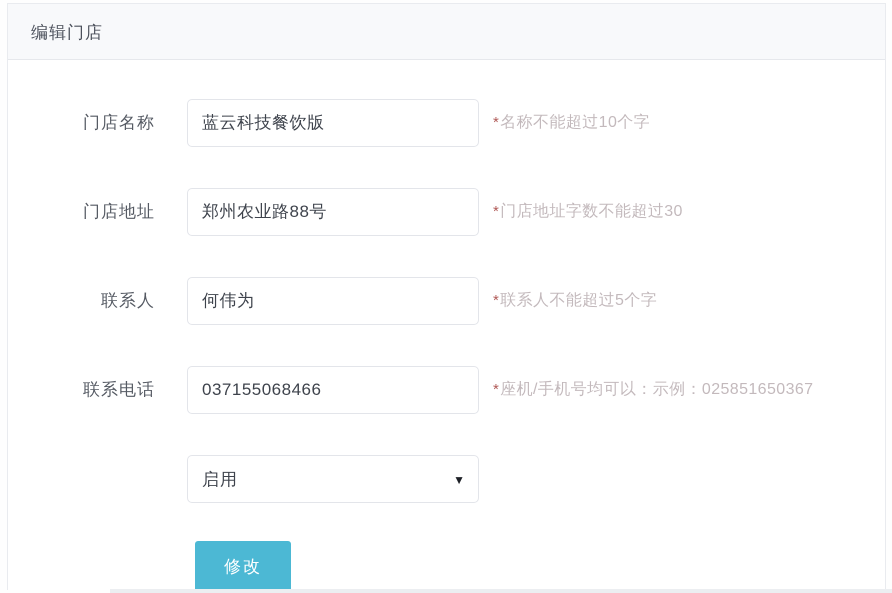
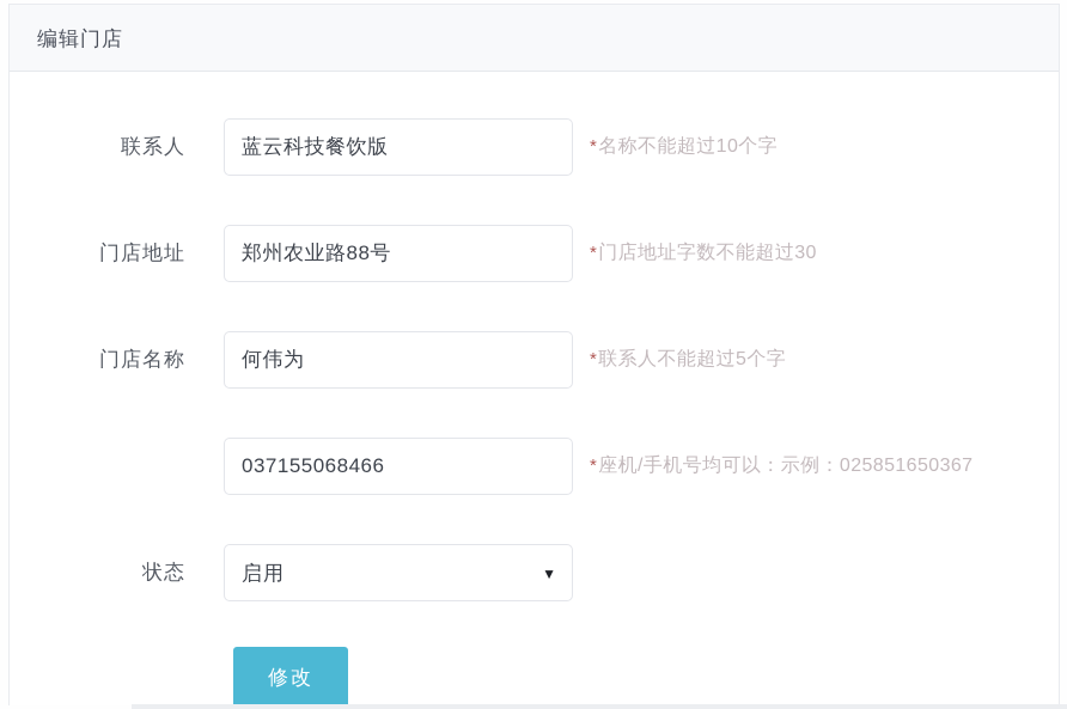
  编辑门店
- 门店名称
+ 联系人
  蓝云科技餐饮版
  *名称不能超过10个字
  门店地址
  郑州农业路88号
  *门店地址字数不能超过30
- 联系人
+ 门店名称
  何伟为
  *联系人不能超过5个字
- 联系电话
  037155068466
  *座机/手机号均可以：示例：025851650367
+ 状态
  启用
  ▼
  修改
